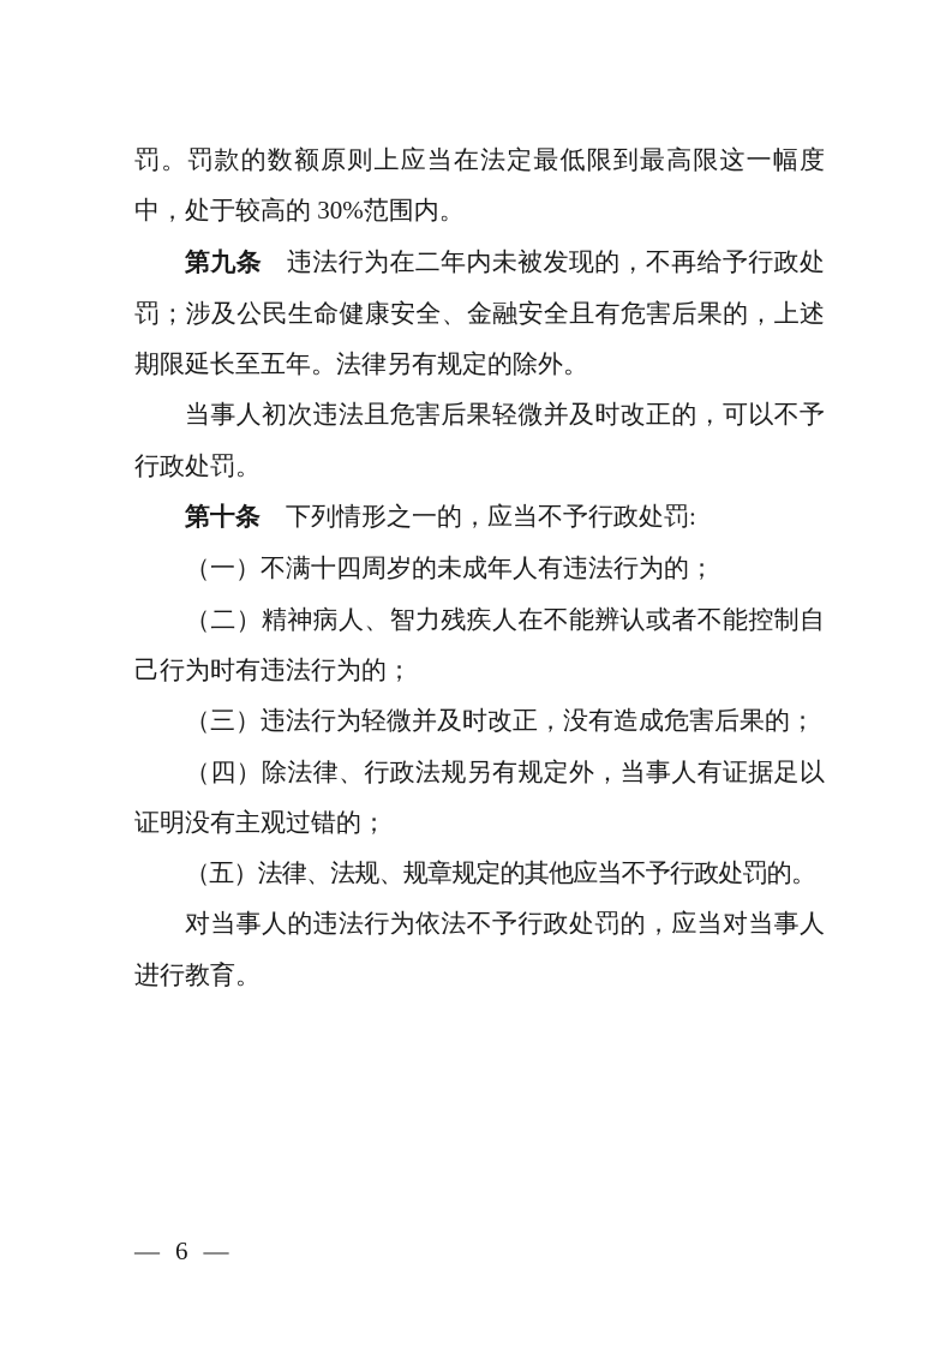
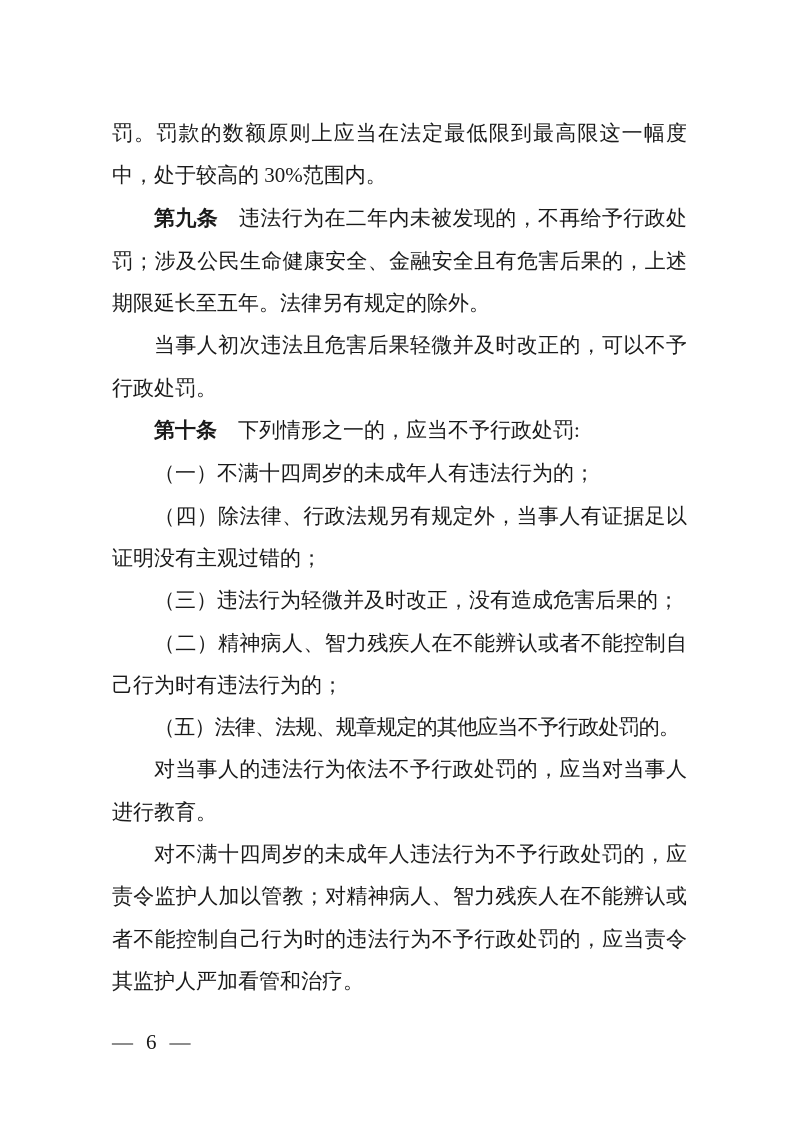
  罚。罚款的数额原则上应当在法定最低限到最高限这一幅度中，处于较高的 30%范围内。
  第九条 违法行为在二年内未被发现的，不再给予行政处罚；涉及公民生命健康安全、金融安全且有危害后果的，上述期限延长至五年。法律另有规定的除外。
  当事人初次违法且危害后果轻微并及时改正的，可以不予行政处罚。
  第十条 下列情形之一的，应当不予行政处罚:
  （一）不满十四周岁的未成年人有违法行为的；
- （二）精神病人、智力残疾人在不能辨认或者不能控制自己行为时有违法行为的；
+ （四）除法律、行政法规另有规定外，当事人有证据足以证明没有主观过错的；
  （三）违法行为轻微并及时改正，没有造成危害后果的；
- （四）除法律、行政法规另有规定外，当事人有证据足以证明没有主观过错的；
+ （二）精神病人、智力残疾人在不能辨认或者不能控制自己行为时有违法行为的；
  （五）法律、法规、规章规定的其他应当不予行政处罚的。
  对当事人的违法行为依法不予行政处罚的，应当对当事人进行教育。
+ 对不满十四周岁的未成年人违法行为不予行政处罚的，应责令监护人加以管教；对精神病人、智力残疾人在不能辨认或者不能控制自己行为时的违法行为不予行政处罚的，应当责令其监护人严加看管和治疗。
  —
  6
  —
